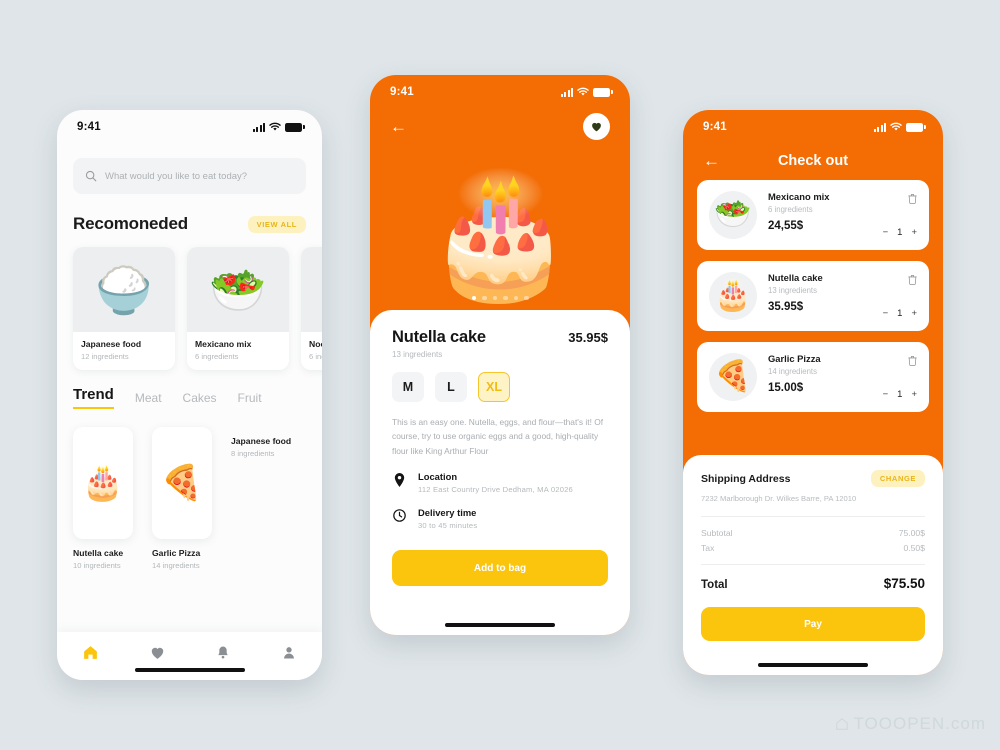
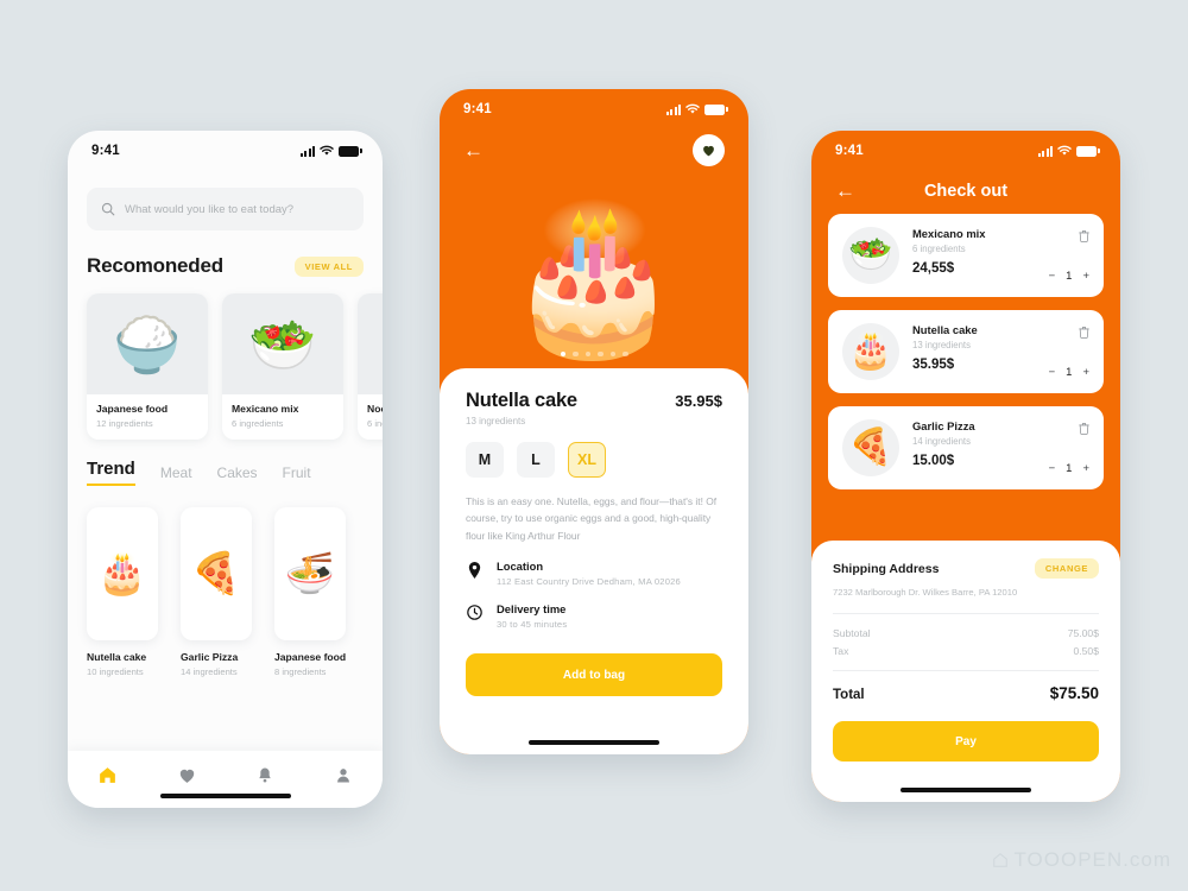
  9:41
  What would you like to eat today?
  Recomoneded
  VIEW ALL
  🍚
  Japanese food
  12 ingredients
  🥗
  Mexicano mix
  6 ingredients
  Trend
  Meat
  Cakes
  Fruit
  🎂
  Nutella cake
  10 ingredients
  🍕
  Garlic Pizza
  14 ingredients
+ 🍜
  Japanese food
  8 ingredients
  9:41
  ←
  🎂
  Nutella cake
  35.95$
  13 ingredients
  M
  L
  XL
  This is an easy one. Nutella, eggs, and flour—that's it! Of course, try to use organic eggs and a good, high-quality flour like King Arthur Flour
  Location
  112 East Country Drive Dedham, MA 02026
  Delivery time
  30 to 45 minutes
  Add to bag
  9:41
  ←
  Check out
  🥗
  Mexicano mix
  6 ingredients
  24,55$
  −
  1
  +
  🎂
  Nutella cake
  13 ingredients
  35.95$
  −
  1
  +
  🍕
  Garlic Pizza
  14 ingredients
  15.00$
  −
  1
  +
  Shipping Address
  CHANGE
  7232 Marlborough Dr. Wilkes Barre, PA 12010
  Subtotal
  75.00$
  Tax
  0.50$
  Total
  $75.50
  Pay
